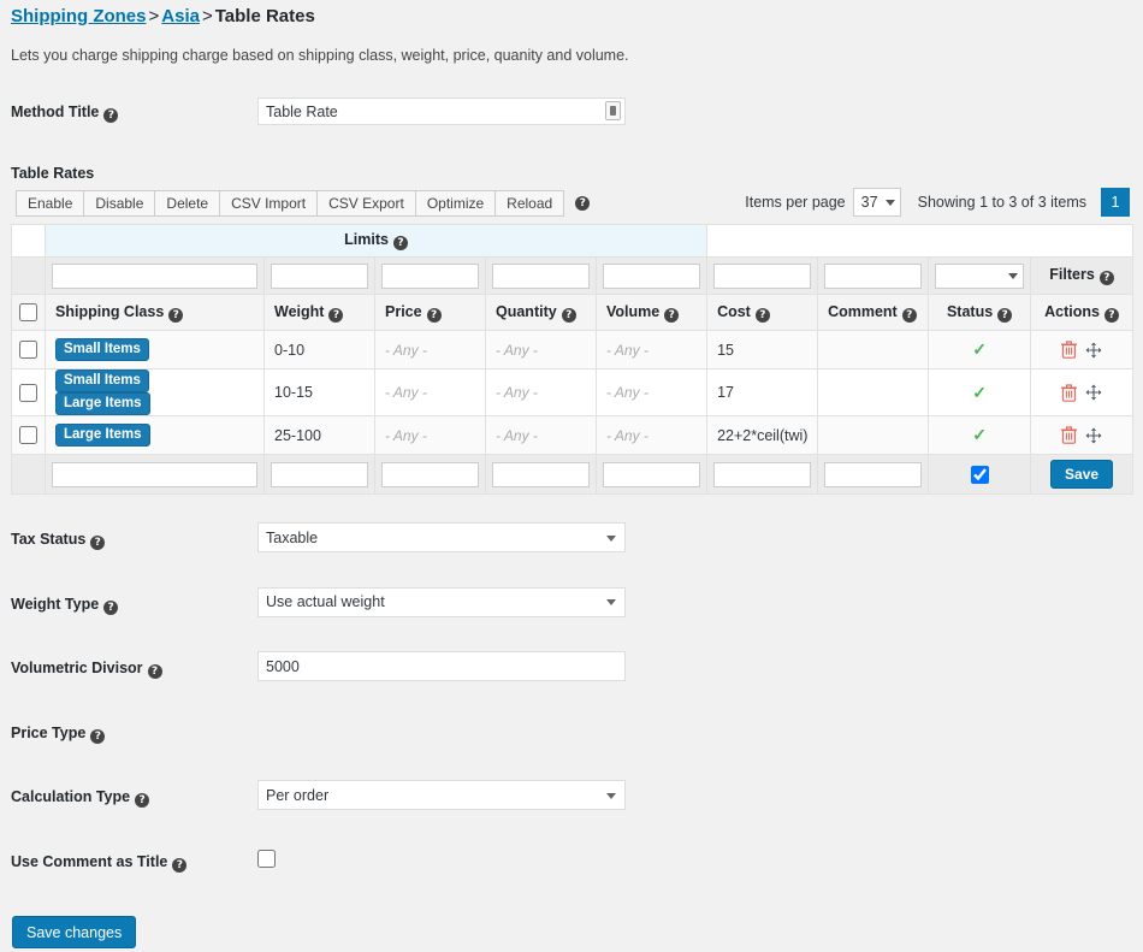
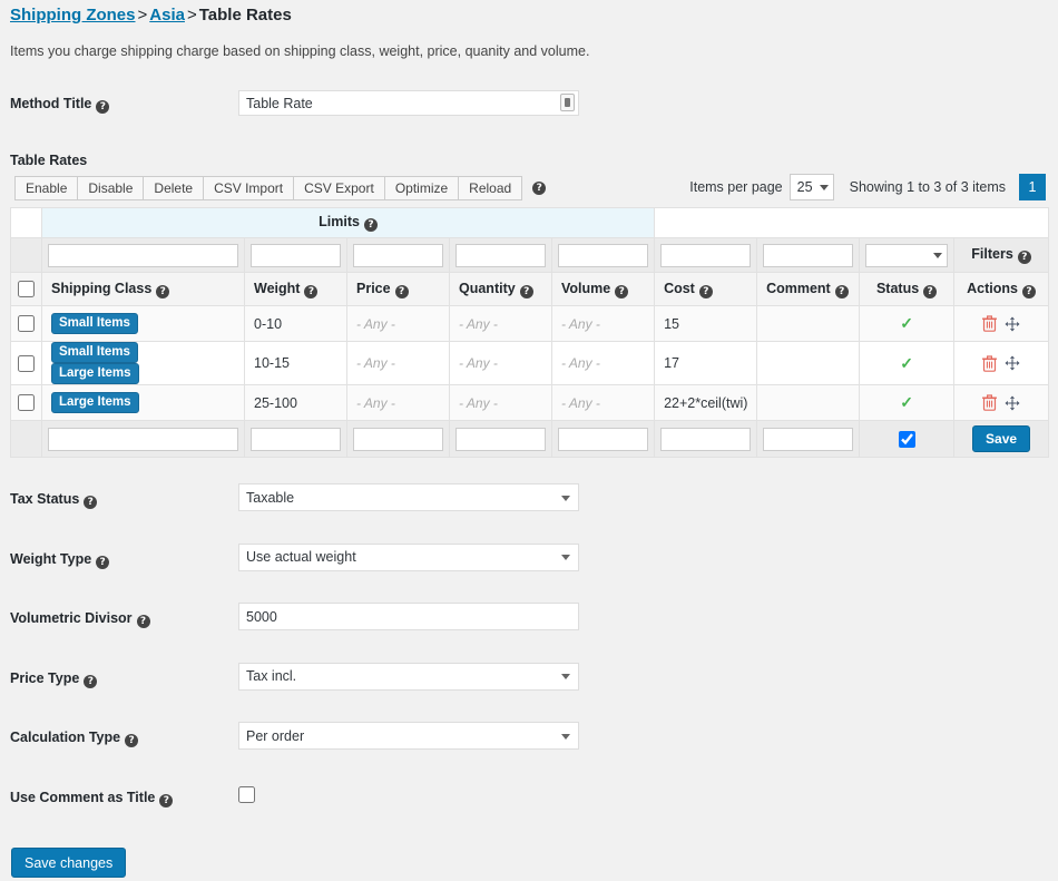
  Shipping Zones>Asia>Table Rates
- Lets you charge shipping charge based on shipping class, weight, price, quanity and volume.
+ Items you charge shipping charge based on shipping class, weight, price, quanity and volume.
  Method Title ?
  Table Rate
  Table Rates
  Enable
  Disable
  Delete
  CSV Import
  CSV Export
  Optimize
  Reload
  ?
  Items per page
- 37
+ 25
  Showing 1 to 3 of 3 items
  1
  	Limits ?
  									Filters ?
  	Shipping Class ?	Weight ?	Price ?	Quantity ?	Volume ?	Cost ?	Comment ?	Status ?	Actions ?
  	Small Items	0-10	- Any -	- Any -	- Any -	15		✓
  	Small ItemsLarge Items	10-15	- Any -	- Any -	- Any -	17		✓
  	Large Items	25-100	- Any -	- Any -	- Any -	22+2*ceil(twi)		✓
  									Save
  Tax Status ?
  Taxable
  Weight Type ?
  Use actual weight
  Volumetric Divisor ?
  5000
  Price Type ?
+ Tax incl.
  Calculation Type ?
  Per order
  Use Comment as Title ?
  Save changes
